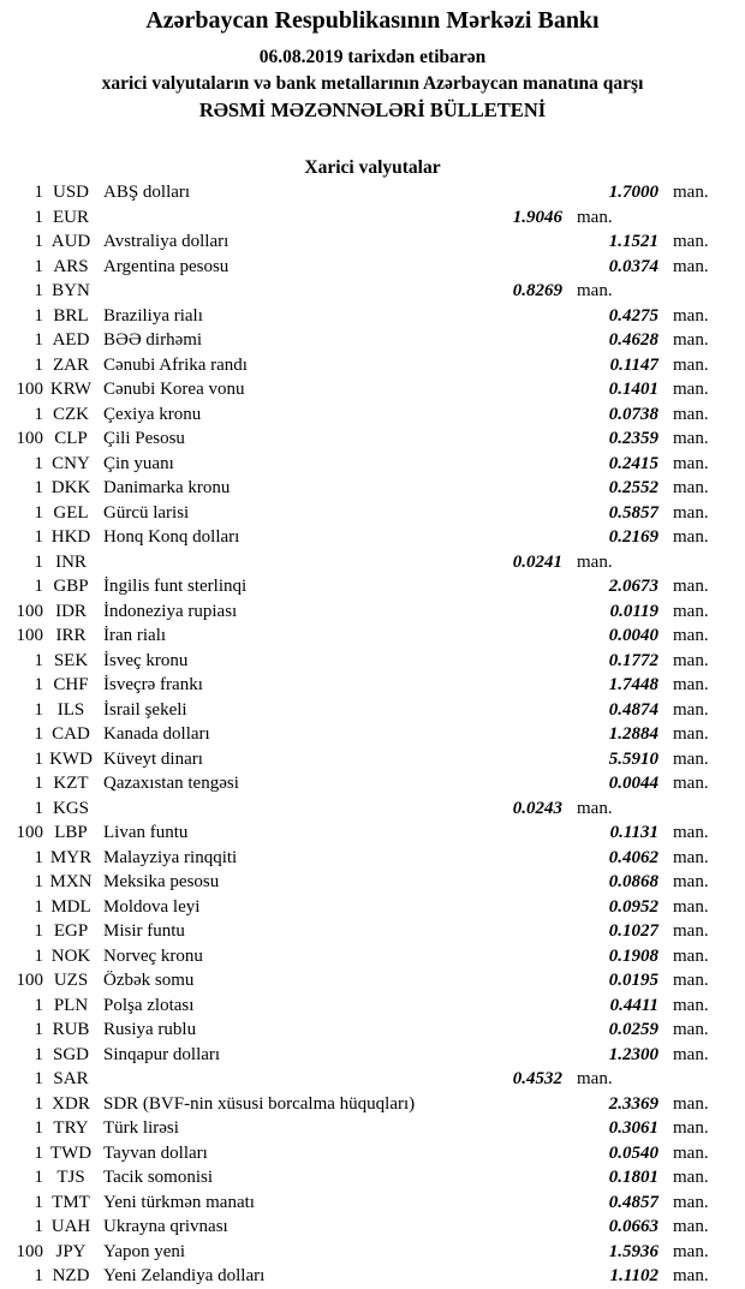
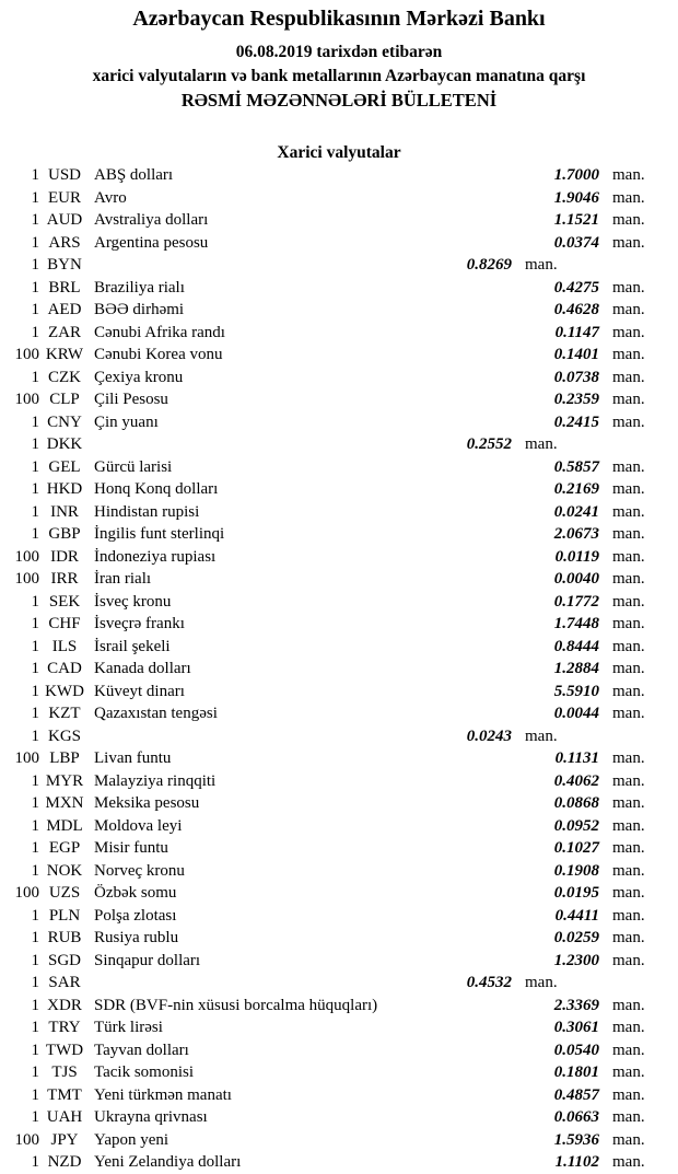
  Azərbaycan Respublikasının Mərkəzi Bankı
  06.08.2019 tarixdən etibarən
  xarici valyutaların və bank metallarının Azərbaycan manatına qarşı
  RƏSMİ MƏZƏNNƏLƏRİ BÜLLETENİ
  Xarici valyutalar
  1
  USD
  ABŞ dolları
  1.7000
  man.
  1
  EUR
+ Avro
  1.9046
  man.
  1
  AUD
  Avstraliya dolları
  1.1521
  man.
  1
  ARS
  Argentina pesosu
  0.0374
  man.
  1
  BYN
  0.8269
  man.
  1
  BRL
  Braziliya rialı
  0.4275
  man.
  1
  AED
  BƏƏ dirhəmi
  0.4628
  man.
  1
  ZAR
  Cənubi Afrika randı
  0.1147
  man.
  100
  KRW
  Cənubi Korea vonu
  0.1401
  man.
  1
  CZK
  Çexiya kronu
  0.0738
  man.
  100
  CLP
  Çili Pesosu
  0.2359
  man.
  1
  CNY
  Çin yuanı
  0.2415
  man.
  1
  DKK
- Danimarka kronu
  0.2552
  man.
  1
  GEL
  Gürcü larisi
  0.5857
  man.
  1
  HKD
  Honq Konq dolları
  0.2169
  man.
  1
  INR
+ Hindistan rupisi
  0.0241
  man.
  1
  GBP
  İngilis funt sterlinqi
  2.0673
  man.
  100
  IDR
  İndoneziya rupiası
  0.0119
  man.
  100
  IRR
  İran rialı
  0.0040
  man.
  1
  SEK
  İsveç kronu
  0.1772
  man.
  1
  CHF
  İsveçrə frankı
  1.7448
  man.
  1
  ILS
  İsrail şekeli
- 0.4874
+ 0.8444
  man.
  1
  CAD
  Kanada dolları
  1.2884
  man.
  1
  KWD
  Küveyt dinarı
  5.5910
  man.
  1
  KZT
  Qazaxıstan tengəsi
  0.0044
  man.
  1
  KGS
  0.0243
  man.
  100
  LBP
  Livan funtu
  0.1131
  man.
  1
  MYR
  Malayziya rinqqiti
  0.4062
  man.
  1
  MXN
  Meksika pesosu
  0.0868
  man.
  1
  MDL
  Moldova leyi
  0.0952
  man.
  1
  EGP
  Misir funtu
  0.1027
  man.
  1
  NOK
  Norveç kronu
  0.1908
  man.
  100
  UZS
  Özbək somu
  0.0195
  man.
  1
  PLN
  Polşa zlotası
  0.4411
  man.
  1
  RUB
  Rusiya rublu
  0.0259
  man.
  1
  SGD
  Sinqapur dolları
  1.2300
  man.
  1
  SAR
  0.4532
  man.
  1
  XDR
  SDR (BVF-nin xüsusi borcalma hüquqları)
  2.3369
  man.
  1
  TRY
  Türk lirəsi
  0.3061
  man.
  1
  TWD
  Tayvan dolları
  0.0540
  man.
  1
  TJS
  Tacik somonisi
  0.1801
  man.
  1
  TMT
  Yeni türkmən manatı
  0.4857
  man.
  1
  UAH
  Ukrayna qrivnası
  0.0663
  man.
  100
  JPY
  Yapon yeni
  1.5936
  man.
  1
  NZD
  Yeni Zelandiya dolları
  1.1102
  man.
